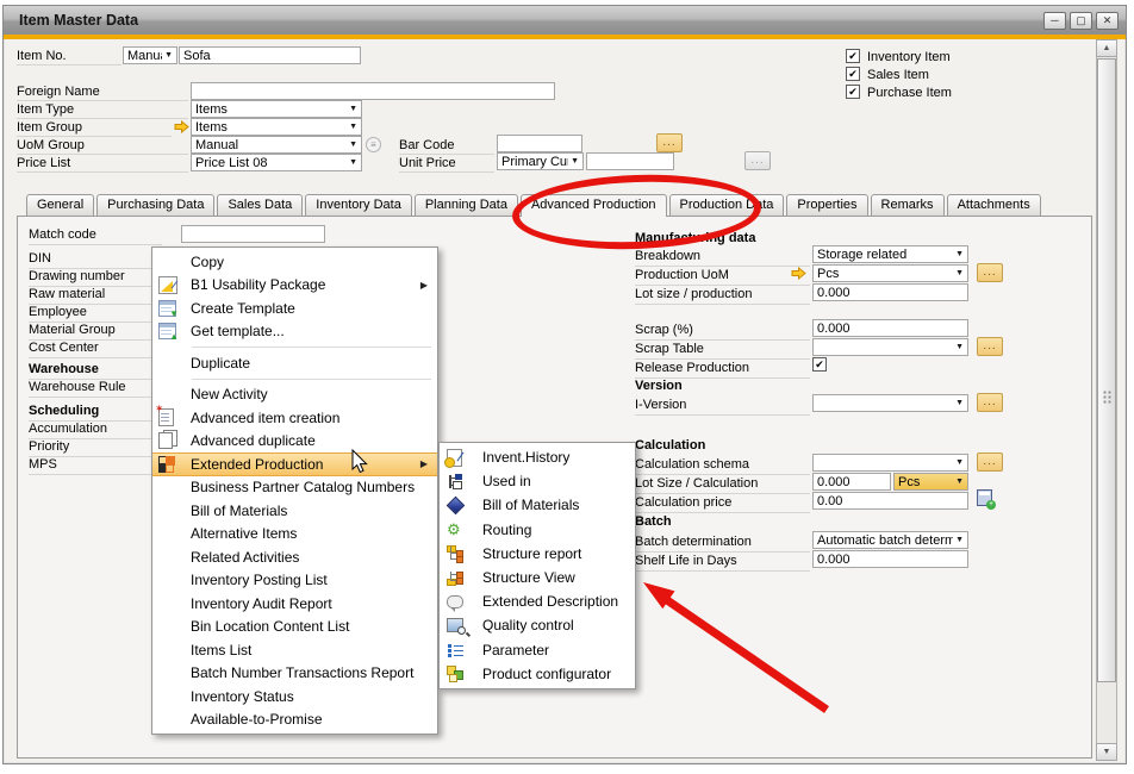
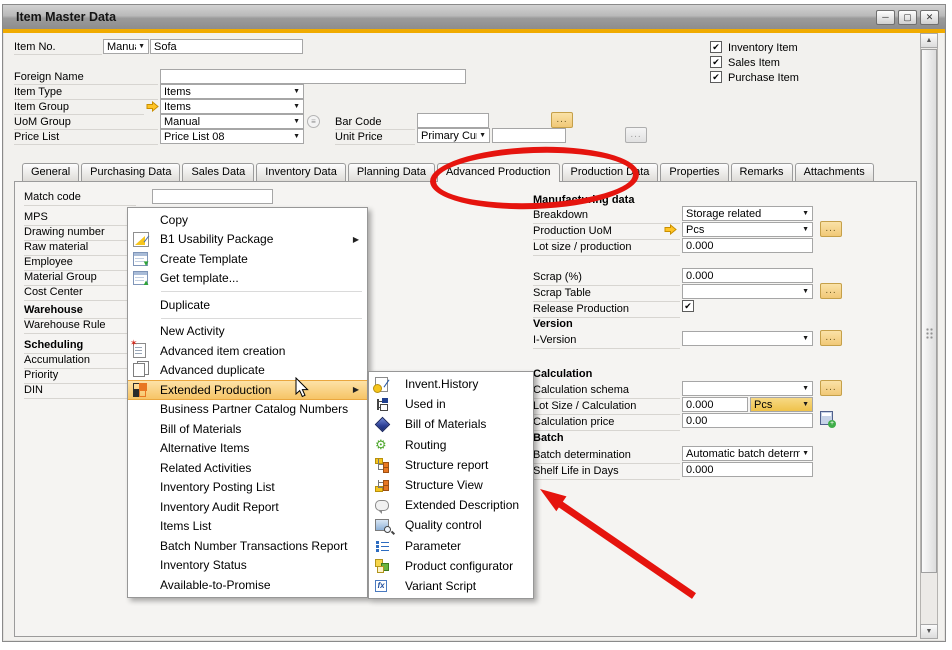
  Item Master Data
  ─
  ▢
  ✕
  Item No.
  Sofa
  Foreign Name
  Item Type
  Items
  Item Group
  Items
  UoM Group
  Manual
  ≡
  Bar Code
  ...
  Price List
  Price List 08
  Unit Price
  Primary Cu
  ...
  ✔
  Inventory Item
  ✔
  Sales Item
  ✔
  Purchase Item
  General
  Purchasing Data
  Sales Data
  Inventory Data
  Planning Data
  Advanced Production
  Production Data
  Properties
  Remarks
  Attachments
  Match code
- DIN
+ MPS
  Drawing number
  Raw material
  Employee
  Material Group
  Cost Center
  Warehouse
  Warehouse Rule
  Scheduling
  Accumulation
  Priority
- MPS
+ DIN
  Manufacturing data
  Breakdown
  Storage related
  Production UoM
  Pcs
  ...
  Lot size / production
  0.000
  Scrap (%)
  0.000
  Scrap Table
  ...
  Release Production
  ✔
  Version
  I-Version
  ...
  Calculation
  Calculation schema
  ...
  Lot Size / Calculation
  0.000
  Pcs
  Calculation price
  0.00
  Batch
  Batch determination
  Automatic batch determ
  Shelf Life in Days
  0.000
  Copy
  B1 Usability Package
  ▶
  ▼
  Create Template
  ▲
  Get template...
  Duplicate
  New Activity
  ✶
  Advanced item creation
  Advanced duplicate
  Extended Production
  ▶
  Business Partner Catalog Numbers
  Bill of Materials
  Alternative Items
  Related Activities
  Inventory Posting List
  Inventory Audit Report
- Bin Location Content List
  Items List
  Batch Number Transactions Report
  Inventory Status
  Available-to-Promise
  Invent.History
  Used in
  Bill of Materials
  ⚙
  Routing
  Structure report
  Structure View
  Extended Description
  Quality control
  Parameter
  Product configurator
+ fx
+ Variant Script
